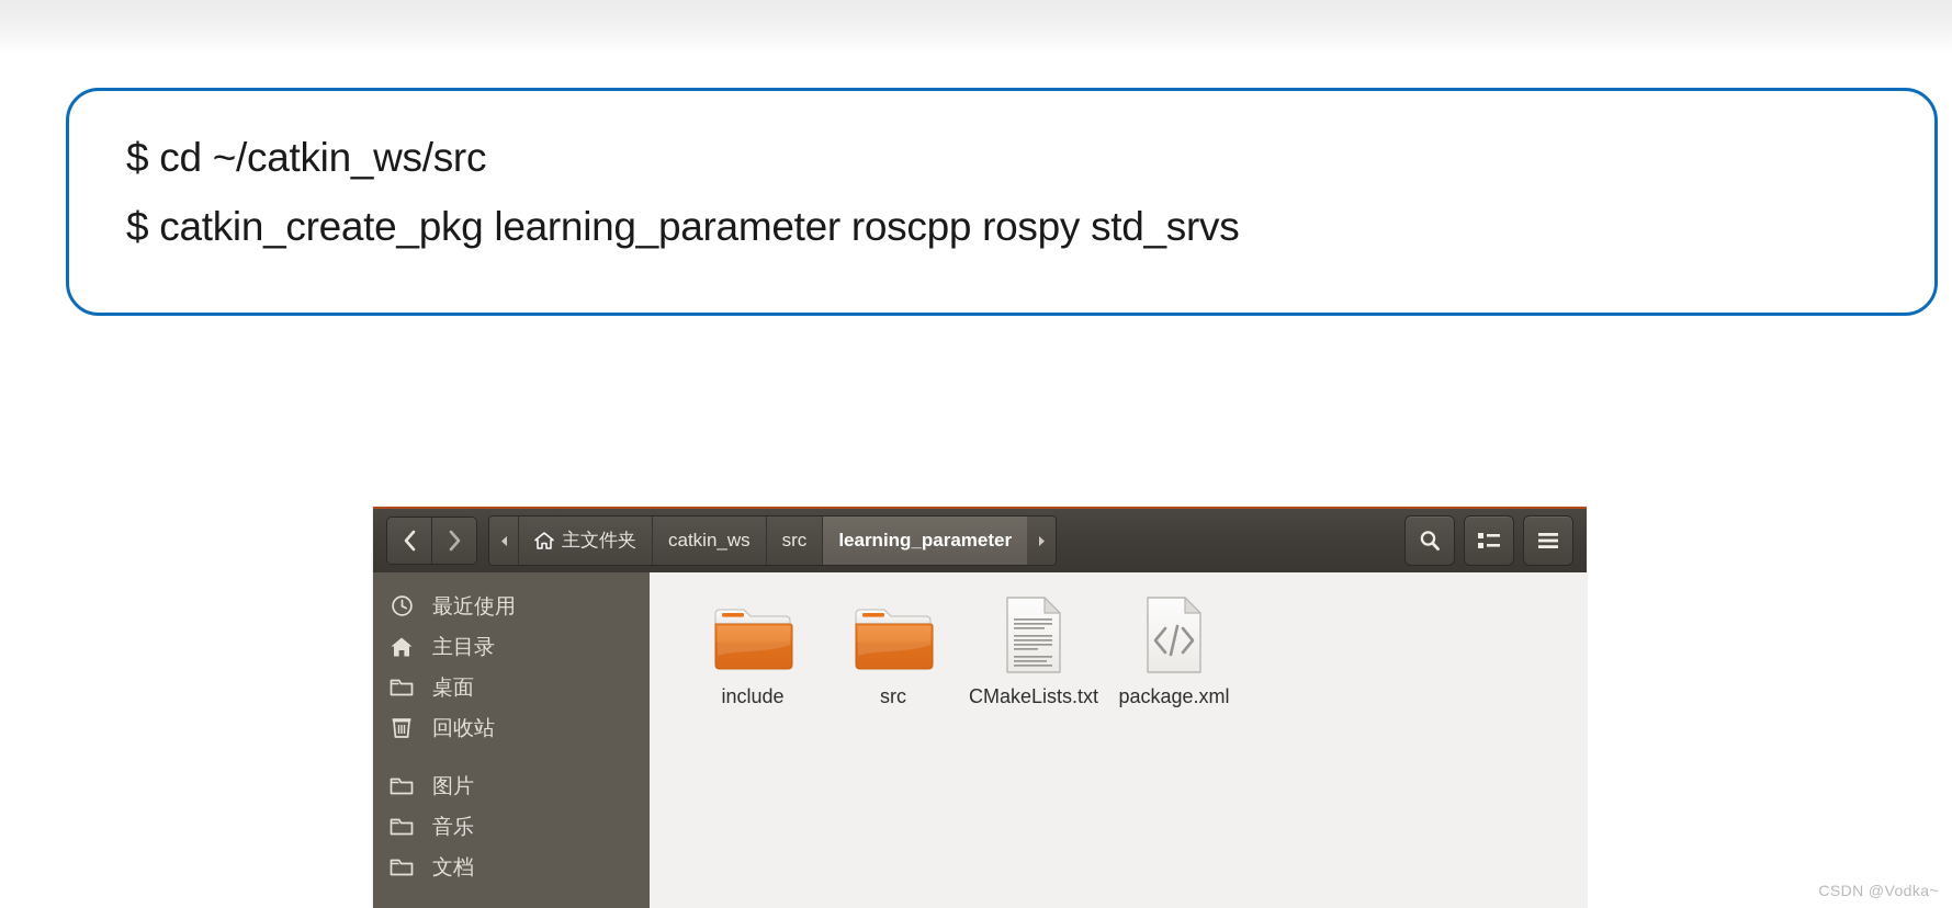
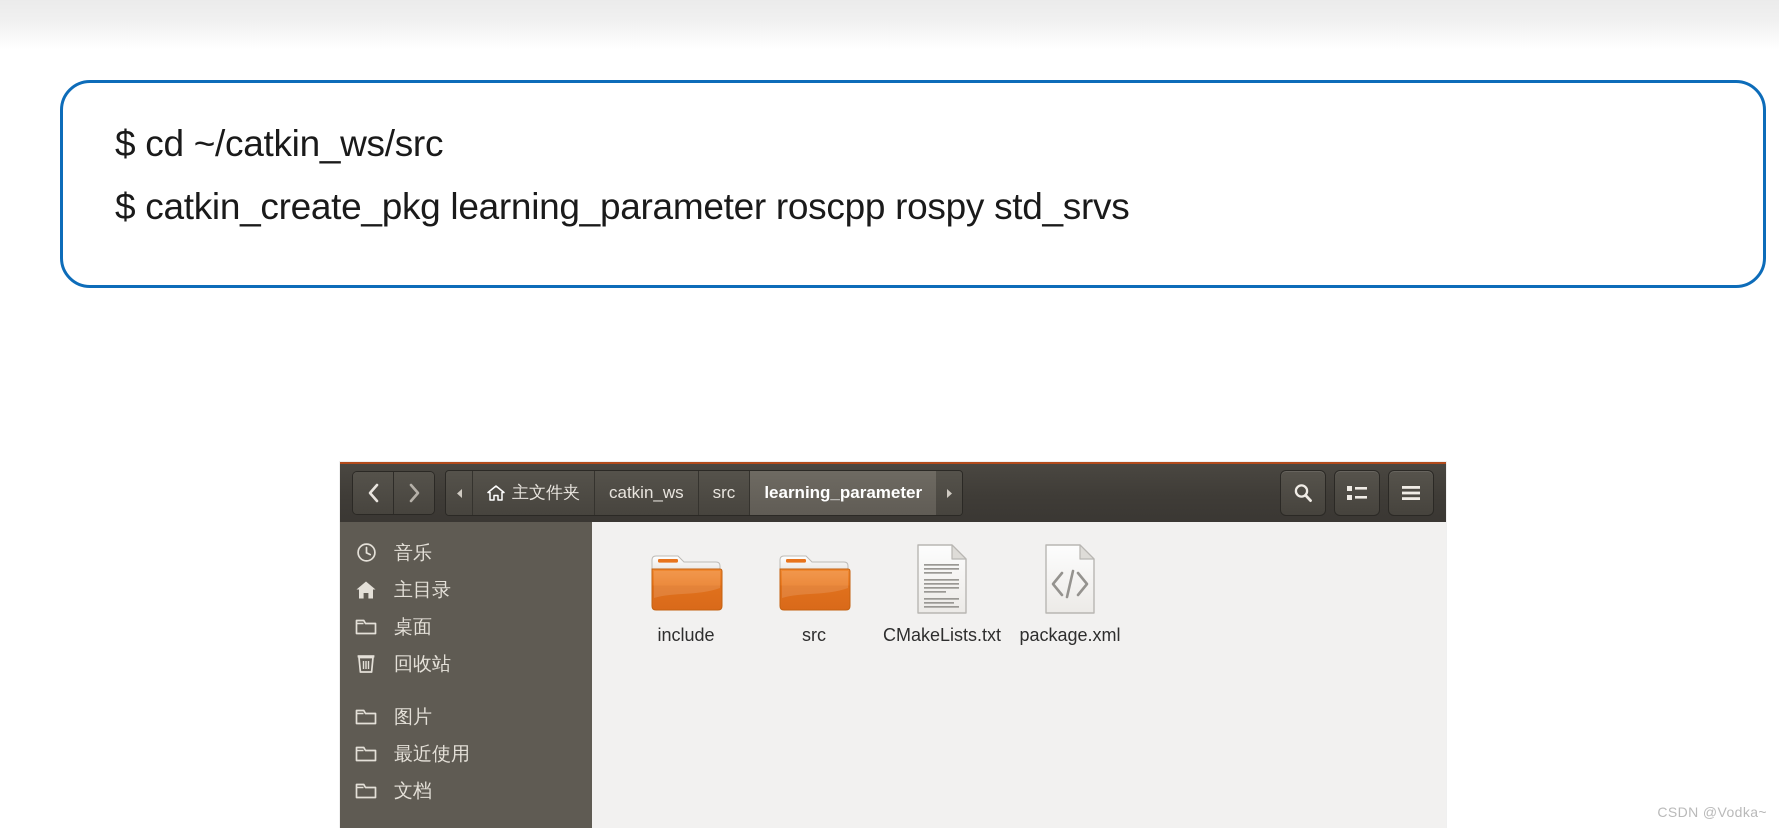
  $ cd ~/catkin_ws/src
  $ catkin_create_pkg learning_parameter roscpp rospy std_srvs
  主文件夹
  catkin_ws
  src
  learning_parameter
- 最近使用
+ 音乐
  主目录
  桌面
  回收站
  图片
- 音乐
+ 最近使用
  文档
  include
  src
  CMakeLists.txt
  package.xml
  CSDN @Vodka~
